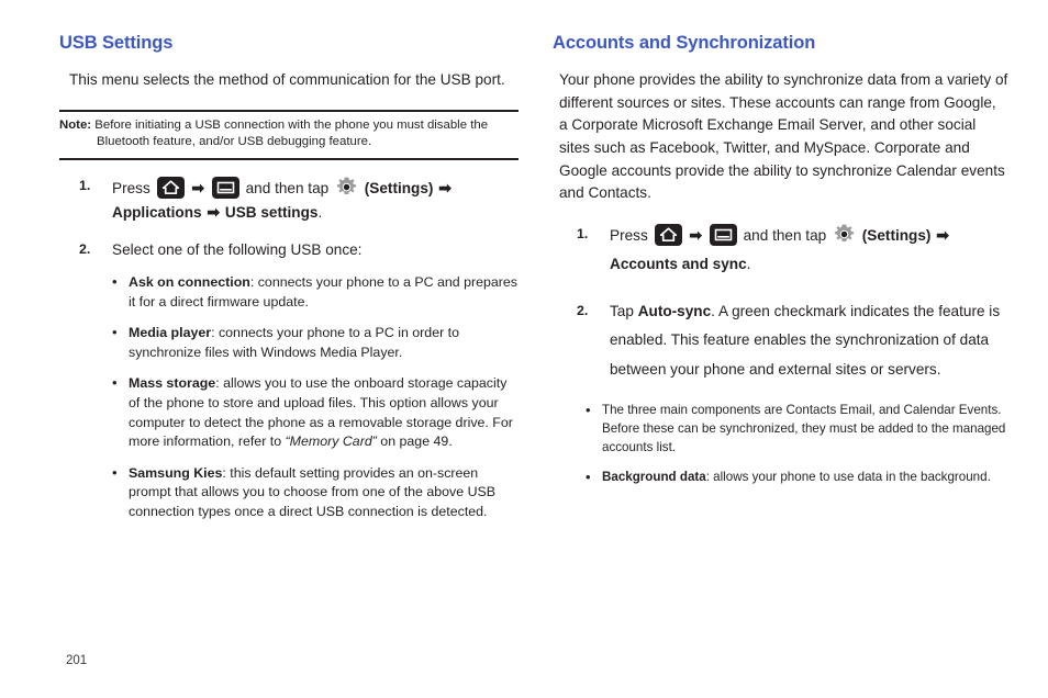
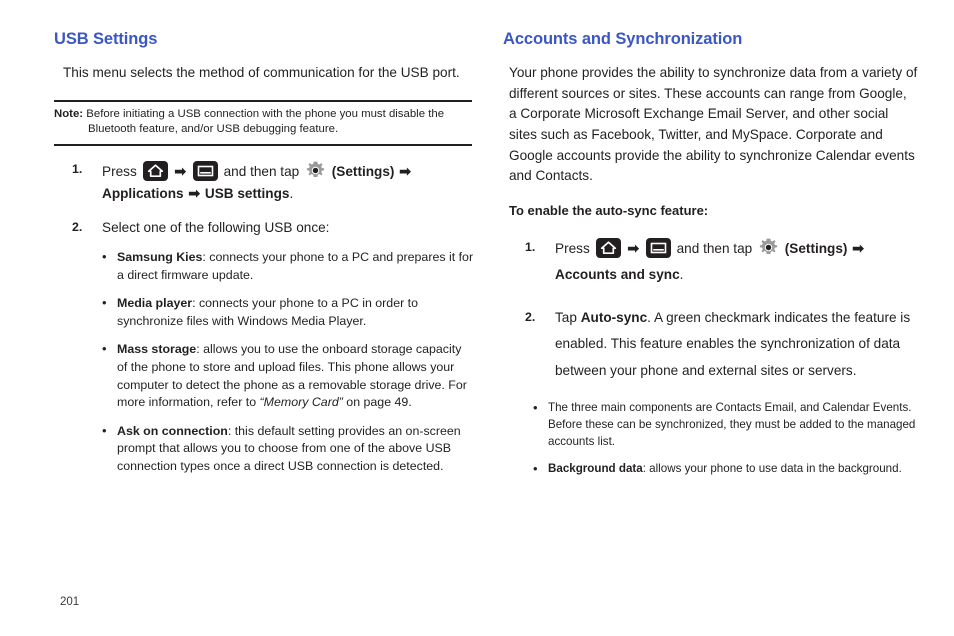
  USB Settings
  This menu selects the method of communication for the USB port.
  Note: Before initiating a USB connection with the phone you must disable the Bluetooth feature, and/or USB debugging feature.
  1.
  Press ➡ and then tap (Settings) ➡
  Applications ➡ USB settings.
  2.
  Select one of the following USB once:
- Ask on connection: connects your phone to a PC and prepares it for a direct firmware update.
+ Samsung Kies: connects your phone to a PC and prepares it for a direct firmware update.
  Media player: connects your phone to a PC in order to synchronize files with Windows Media Player.
- Mass storage: allows you to use the onboard storage capacity of the phone to store and upload files. This option allows your computer to detect the phone as a removable storage drive. For more information, refer to “Memory Card” on page 49.
+ Mass storage: allows you to use the onboard storage capacity of the phone to store and upload files. This phone allows your computer to detect the phone as a removable storage drive. For more information, refer to “Memory Card” on page 49.
- Samsung Kies: this default setting provides an on-screen prompt that allows you to choose from one of the above USB connection types once a direct USB connection is detected.
+ Ask on connection: this default setting provides an on-screen prompt that allows you to choose from one of the above USB connection types once a direct USB connection is detected.
  Accounts and Synchronization
  Your phone provides the ability to synchronize data from a variety of different sources or sites. These accounts can range from Google, a Corporate Microsoft Exchange Email Server, and other social sites such as Facebook, Twitter, and MySpace. Corporate and Google accounts provide the ability to synchronize Calendar events and Contacts.
+ To enable the auto-sync feature:
  1.
  Press ➡ and then tap (Settings) ➡
  Accounts and sync.
  2.
  Tap Auto-sync. A green checkmark indicates the feature is enabled. This feature enables the synchronization of data between your phone and external sites or servers.
  The three main components are Contacts Email, and Calendar Events. Before these can be synchronized, they must be added to the managed accounts list.
  Background data: allows your phone to use data in the background.
  201
